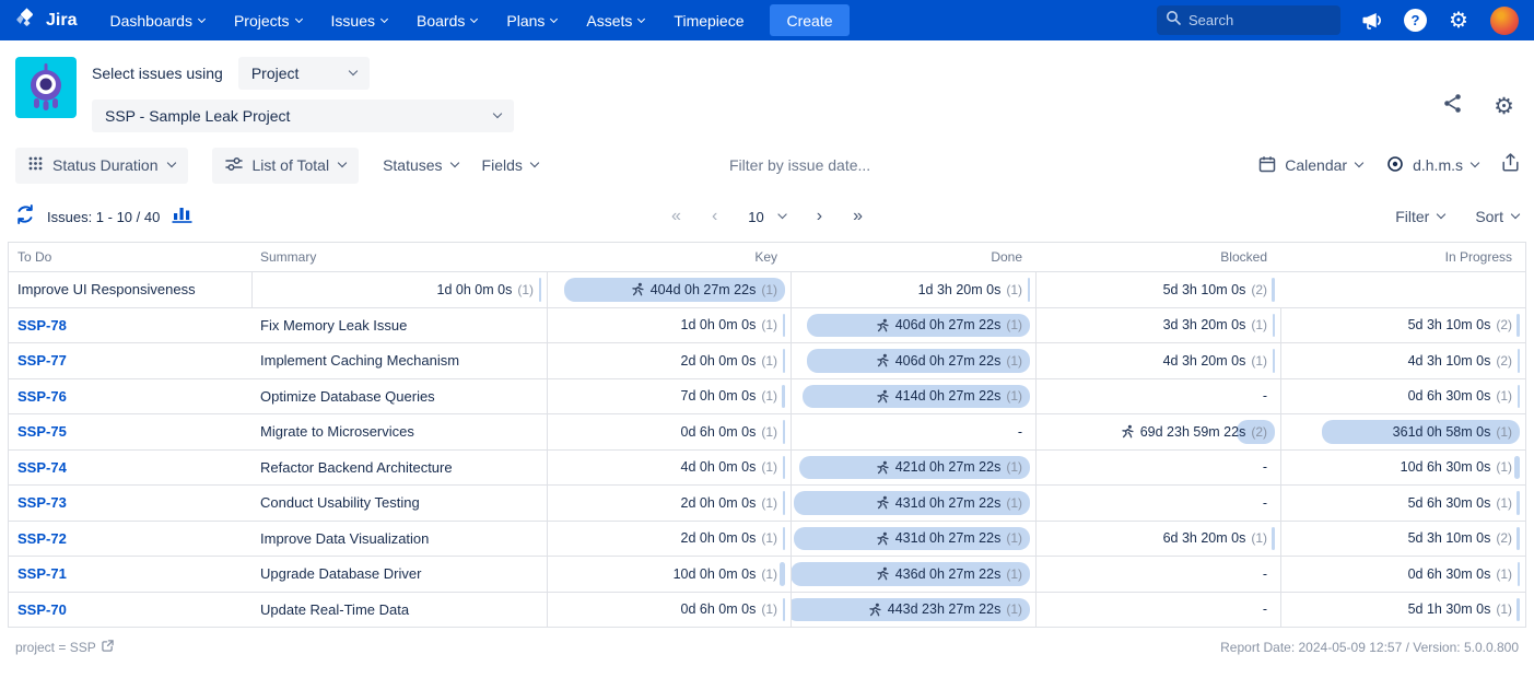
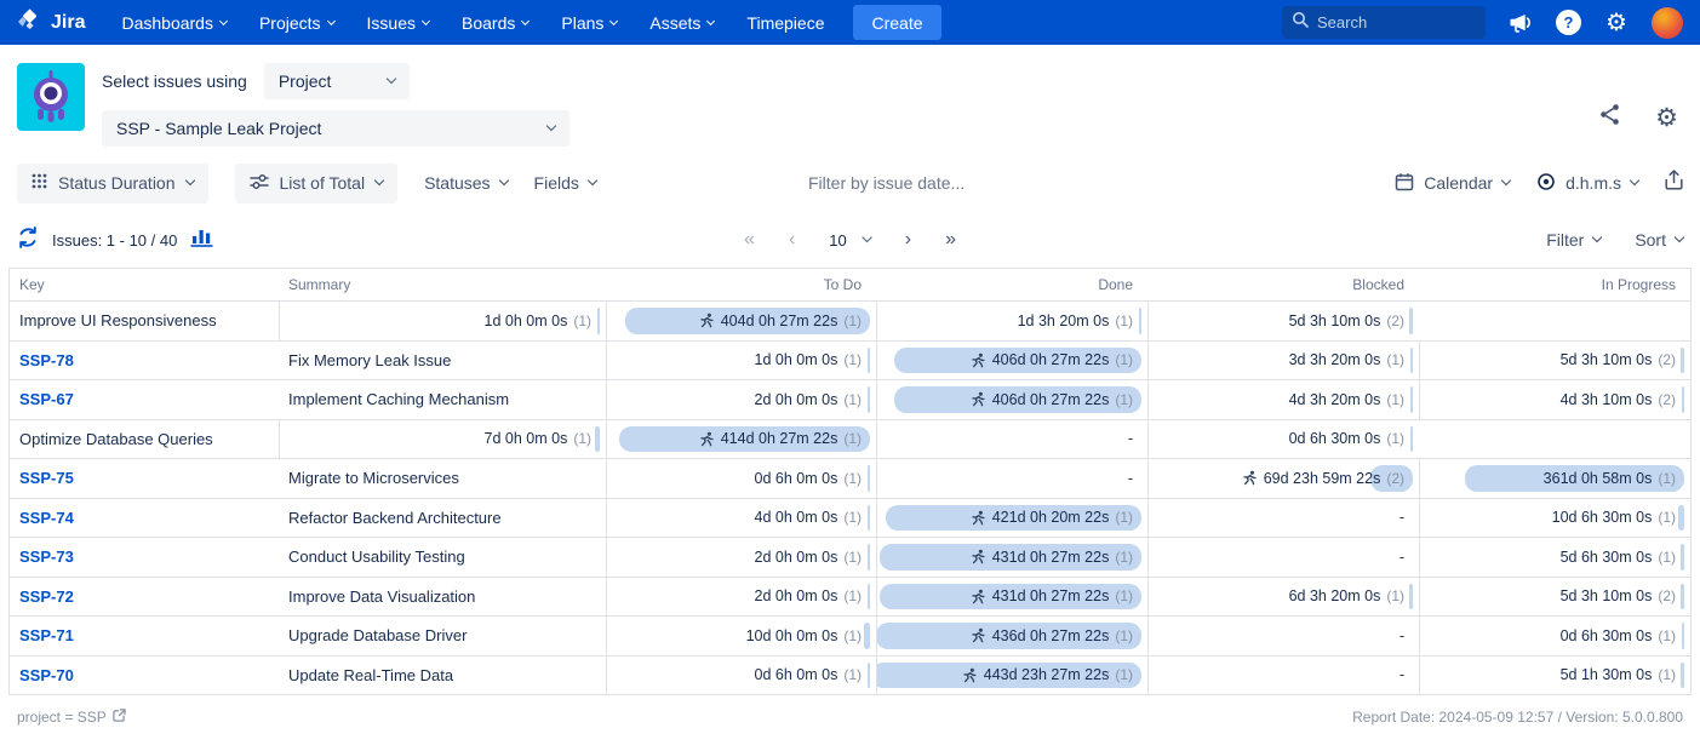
  Jira
  Dashboards
  Projects
  Issues
  Boards
  Plans
  Assets
  Timepiece
  Create
  Search
  ?
  ⚙
  Select issues using
  Project
  SSP - Sample Leak Project
  ⚙
  Status Duration
  List of Total
  Statuses
  Fields
  Filter by issue date...
  Calendar
  d.h.m.s
  Issues: 1 - 10 / 40
  «
  ‹
  10
  ›
  »
  Filter
  Sort
- To Do
+ Key
  Summary
- Key
+ To Do
  Done
  Blocked
  In Progress
  Improve UI Responsiveness
  1d 0h 0m 0s
  (1)
  404d 0h 27m 22s
  (1)
  1d 3h 20m 0s
  (1)
  5d 3h 10m 0s
  (2)
  SSP-78
  Fix Memory Leak Issue
  1d 0h 0m 0s
  (1)
  406d 0h 27m 22s
  (1)
  3d 3h 20m 0s
  (1)
  5d 3h 10m 0s
  (2)
- SSP-77
+ SSP-67
  Implement Caching Mechanism
  2d 0h 0m 0s
  (1)
  406d 0h 27m 22s
  (1)
  4d 3h 20m 0s
  (1)
  4d 3h 10m 0s
  (2)
- SSP-76
  Optimize Database Queries
  7d 0h 0m 0s
  (1)
  414d 0h 27m 22s
  (1)
  -
  0d 6h 30m 0s
  (1)
  SSP-75
  Migrate to Microservices
  0d 6h 0m 0s
  (1)
  -
  69d 23h 59m 22s
  (2)
  361d 0h 58m 0s
  (1)
  SSP-74
  Refactor Backend Architecture
  4d 0h 0m 0s
  (1)
- 421d 0h 27m 22s
+ 421d 0h 20m 22s
  (1)
  -
  10d 6h 30m 0s
  (1)
  SSP-73
  Conduct Usability Testing
  2d 0h 0m 0s
  (1)
  431d 0h 27m 22s
  (1)
  -
  5d 6h 30m 0s
  (1)
  SSP-72
  Improve Data Visualization
  2d 0h 0m 0s
  (1)
  431d 0h 27m 22s
  (1)
  6d 3h 20m 0s
  (1)
  5d 3h 10m 0s
  (2)
  SSP-71
  Upgrade Database Driver
  10d 0h 0m 0s
  (1)
  436d 0h 27m 22s
  (1)
  -
  0d 6h 30m 0s
  (1)
  SSP-70
  Update Real-Time Data
  0d 6h 0m 0s
  (1)
  443d 23h 27m 22s
  (1)
  -
  5d 1h 30m 0s
  (1)
  project = SSP
  Report Date: 2024-05-09 12:57 / Version: 5.0.0.800
